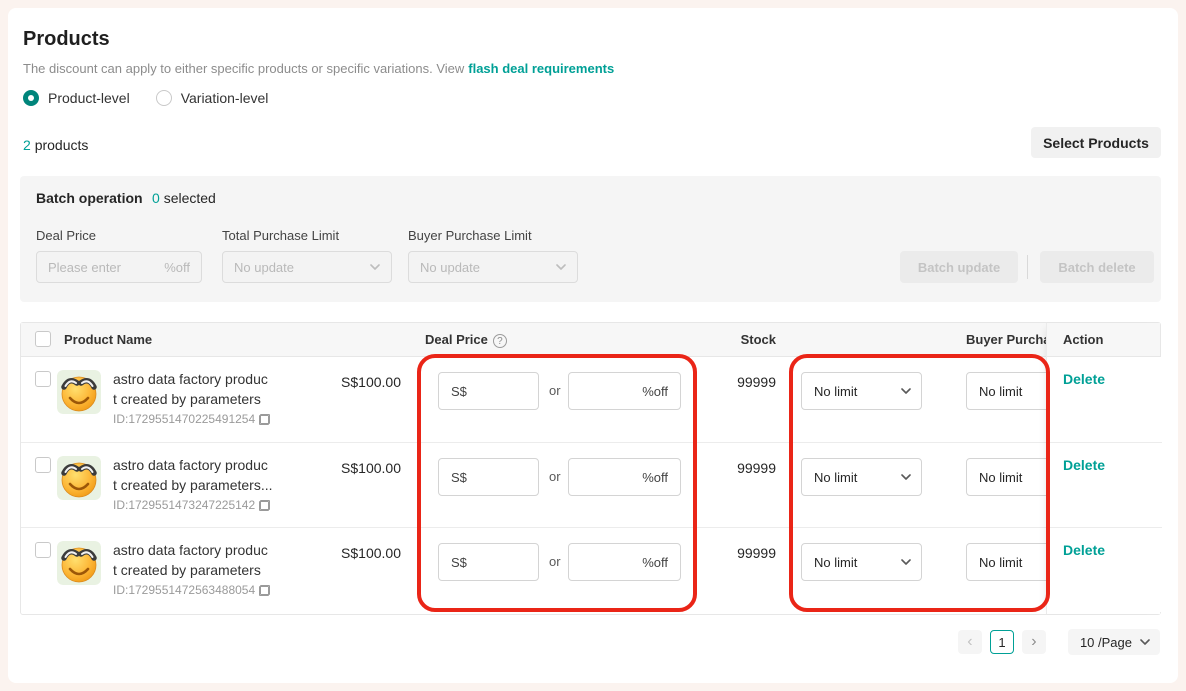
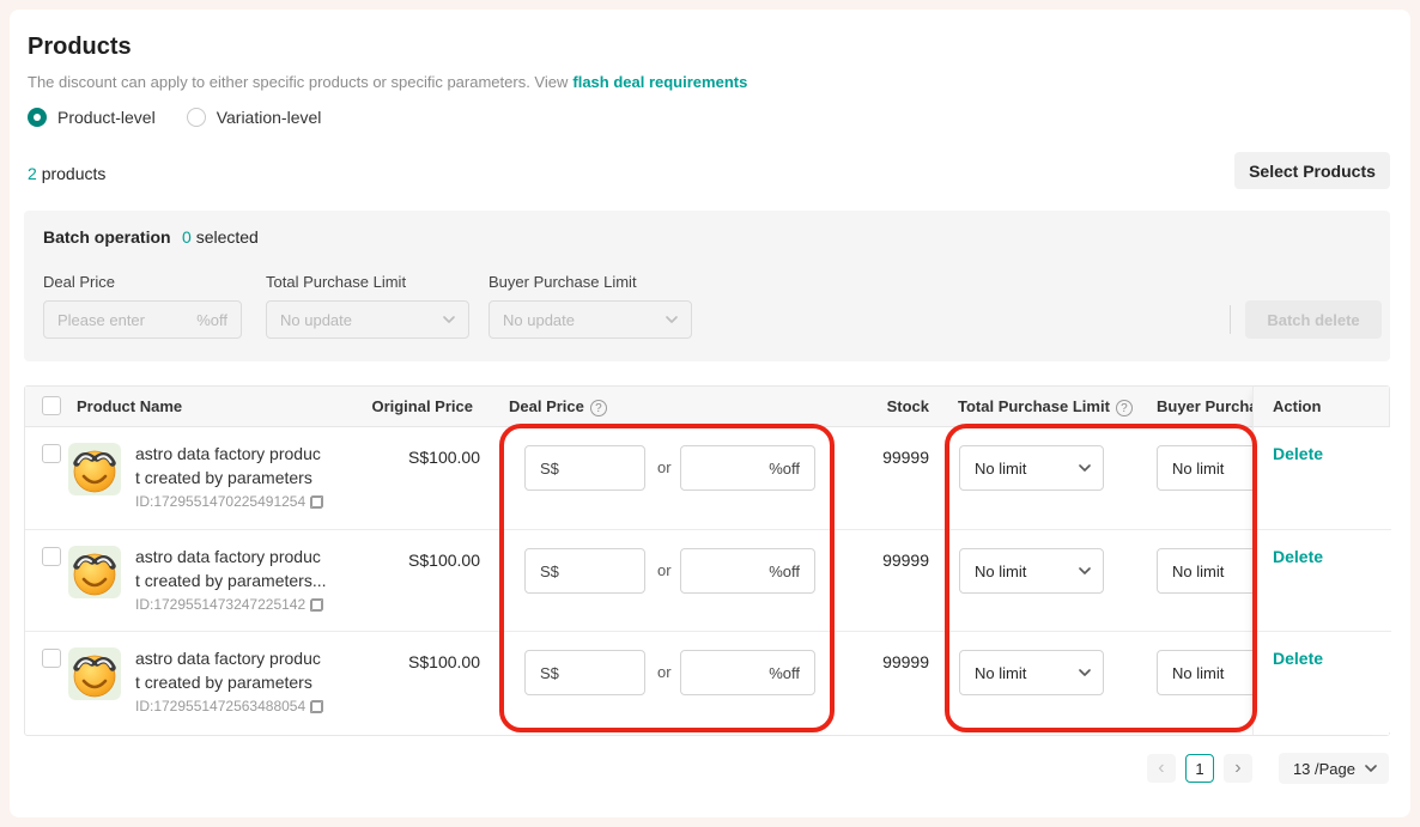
  Products
- The discount can apply to either specific products or specific variations. View flash deal requirements
+ The discount can apply to either specific products or specific parameters. View flash deal requirements
  Product-level
  Variation-level
  2 products
  Select Products
  Batch operation
  0 selected
  Deal Price
  Total Purchase Limit
  Buyer Purchase Limit
  Please enter
  %off
  No update
  No update
- Batch update
  Batch delete
  Product Name
+ Original Price
  Deal Price ?
  Stock
+ Total Purchase Limit ?
  Buyer Purch
  astro data factory produc
  t created by parameters
  ID:1729551470225491254
  S$100.00
  S$
  or
  %off
  99999
  No limit
  No limit
  astro data factory produc
  t created by parameters...
  ID:1729551473247225142
  S$100.00
  S$
  or
  %off
  99999
  No limit
  No limit
  astro data factory produc
  t created by parameters
  ID:1729551472563488054
  S$100.00
  S$
  or
  %off
  99999
  No limit
  No limit
  Action
  Delete
  Delete
  Delete
  ‹
  1
  ›
- 10 /Page
+ 13 /Page
